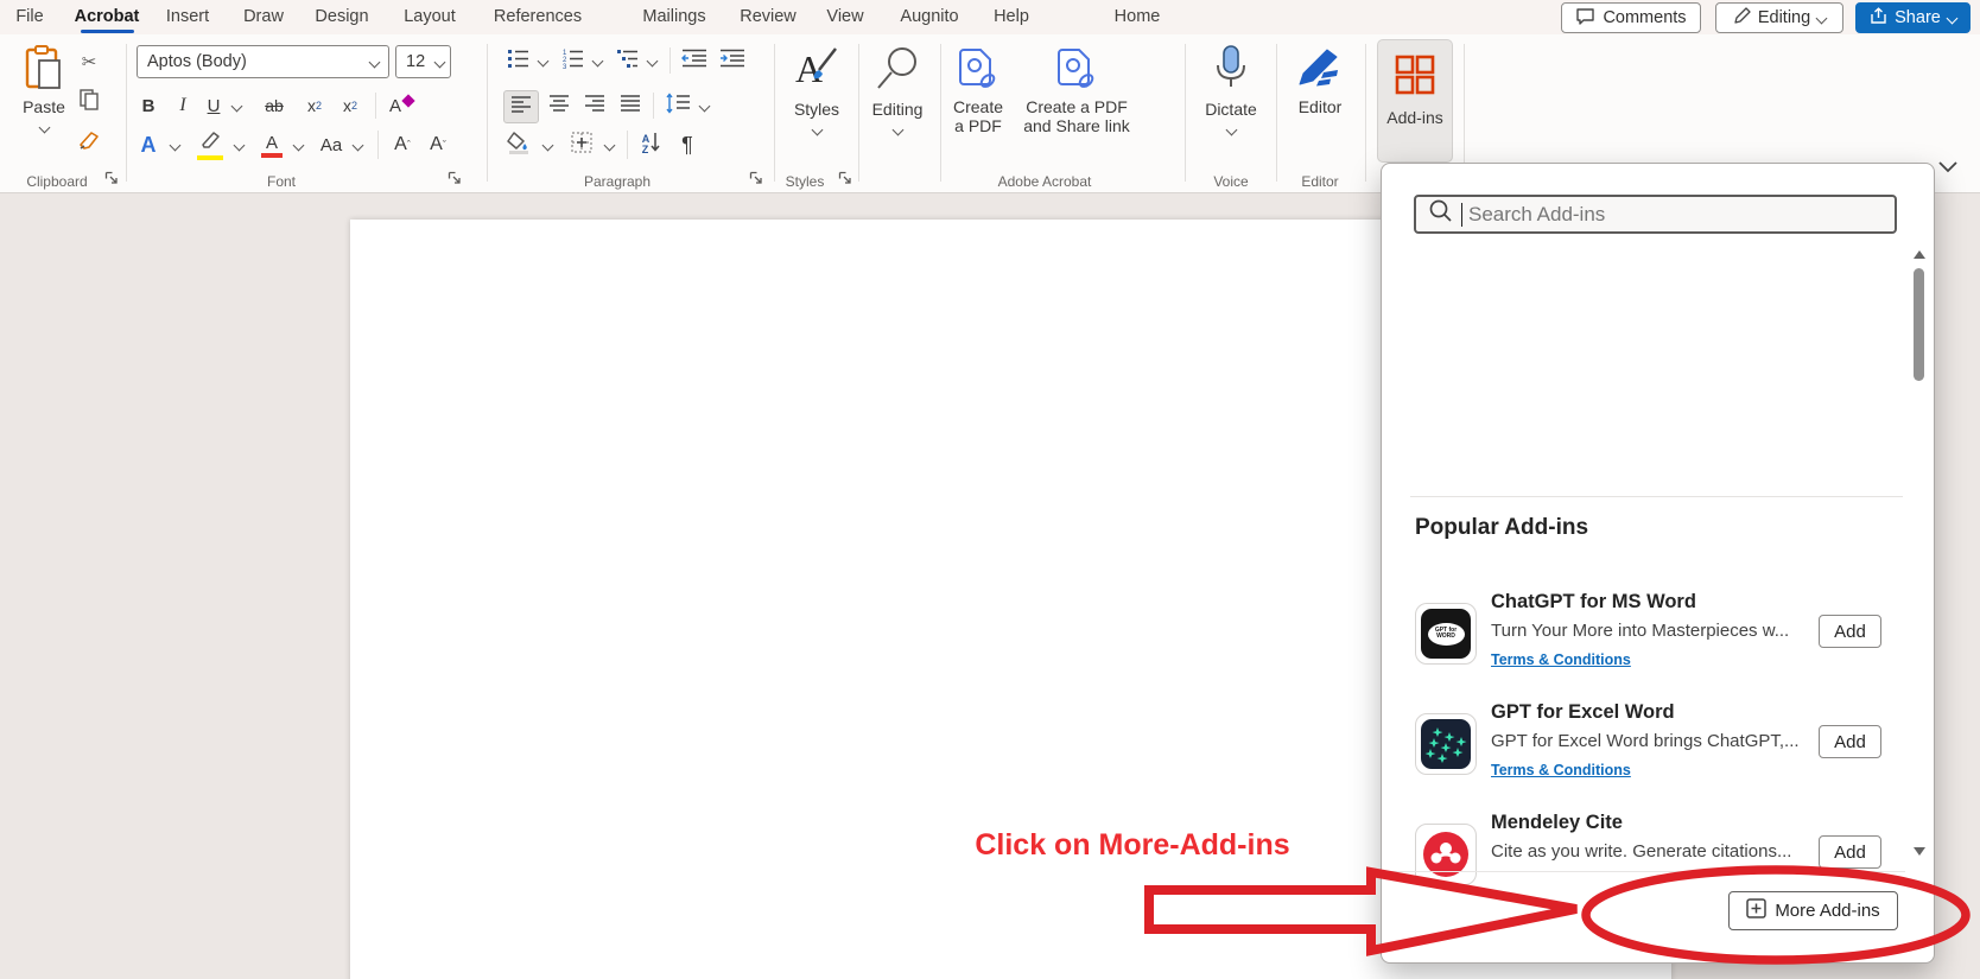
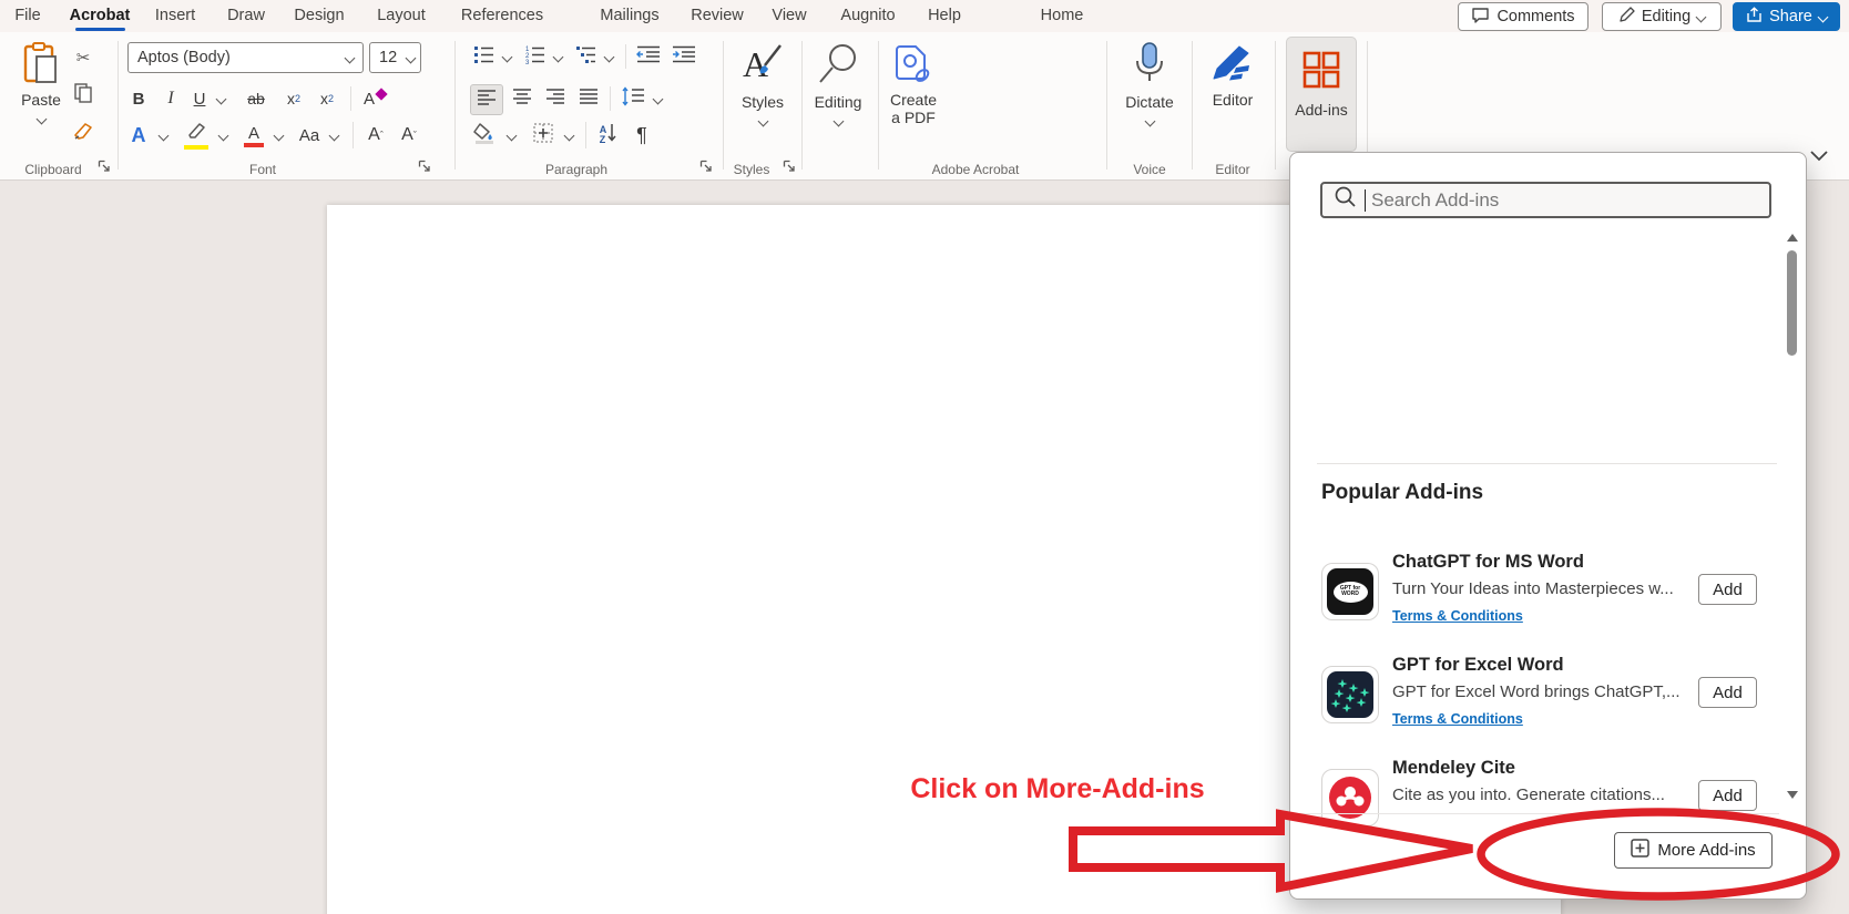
  File
  Acrobat
  Insert
  Draw
  Design
  Layout
  References
  Mailings
  Review
  View
  Augnito
  Help
  Home
  Comments
  Editing
  Share
  Paste
  ✂
  Clipboard
  Aptos (Body)
  12
  B
  I
  U
  ab
  x
  2
  x
  2
  A
  A
  A
  Aa
  A
  ˆ
  A
  ˇ
  Font
  A
  Z
  ¶
  Paragraph
  A
  Styles
  Styles
  Editing
  Create
  a PDF
- Create a PDF
- and Share link
  Adobe Acrobat
  Dictate
  Voice
  Editor
  Editor
  Add-ins
  Search Add-ins
  Popular Add-ins
  ChatGPT for MS Word
- Turn Your More into Masterpieces w...
+ Turn Your Ideas into Masterpieces w...
  Terms & Conditions
  Add
  GPT for Excel Word
  GPT for Excel Word brings ChatGPT,...
  Terms & Conditions
  Add
  Mendeley Cite
- Cite as you write. Generate citations...
+ Cite as you into. Generate citations...
  Add
  More Add-ins
  Click on More-Add-ins
